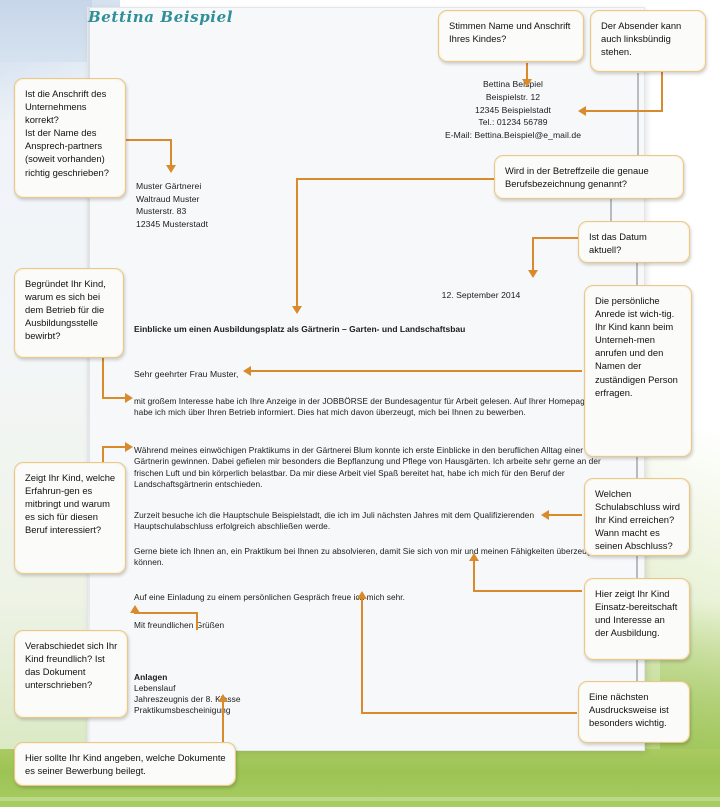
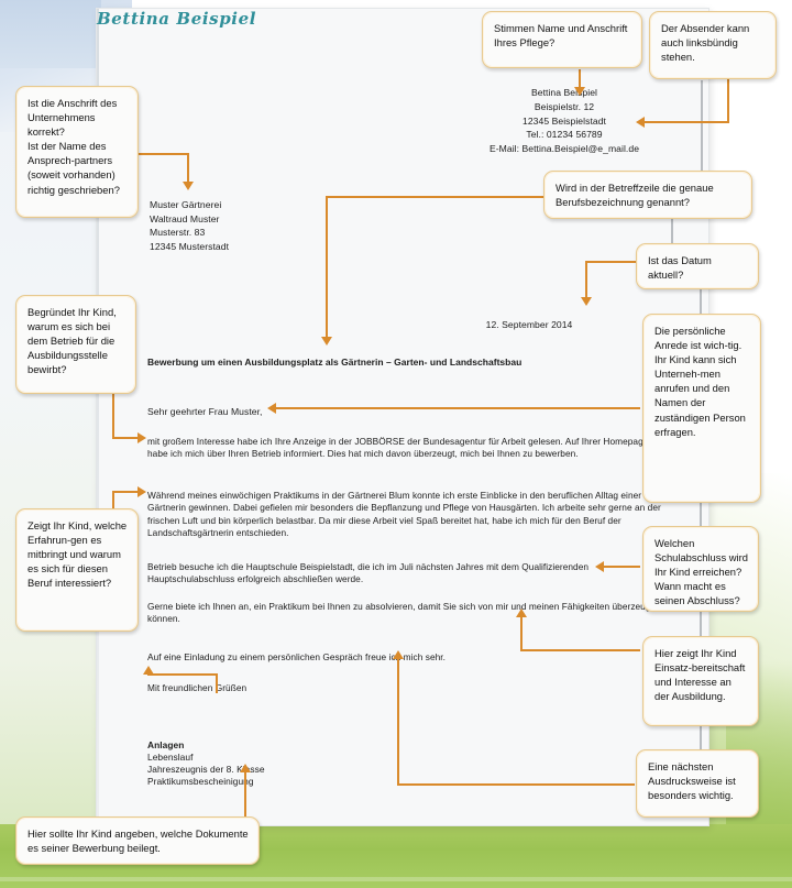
  Bettina Beispiel
  Beispielstr. 12
  12345 Beispielstadt
  Tel.: 01234 56789
  E-Mail: Bettina.Beispiel@e_mail.de
  Muster Gärtnerei
  Waltraud Muster
  Musterstr. 83
  12345 Musterstadt
  12. September 2014
- Einblicke um einen Ausbildungsplatz als Gärtnerin – Garten- und Landschaftsbau
+ Bewerbung um einen Ausbildungsplatz als Gärtnerin – Garten- und Landschaftsbau
  Sehr geehrter Frau Muster,
  mit großem Interesse habe ich Ihre Anzeige in der JOBBÖRSE der Bundesagentur für Arbeit gelesen. Auf Ihrer Homepag habe ich mich über Ihren Betrieb informiert. Dies hat mich davon überzeugt, mich bei Ihnen zu bewerben.
  Während meines einwöchigen Praktikums in der Gärtnerei Blum konnte ich erste Einblicke in den beruflichen Alltag einer Gärtnerin gewinnen. Dabei gefielen mir besonders die Bepflanzung und Pflege von Hausgärten. Ich arbeite sehr gerne an der frischen Luft und bin körperlich belastbar. Da mir diese Arbeit viel Spaß bereitet hat, habe ich mich für den Beruf der Landschaftsgärtnerin entschieden.
- Zurzeit besuche ich die Hauptschule Beispielstadt, die ich im Juli nächsten Jahres mit dem Qualifizierenden Hauptschulabschluss erfolgreich abschließen werde.
+ Betrieb besuche ich die Hauptschule Beispielstadt, die ich im Juli nächsten Jahres mit dem Qualifizierenden Hauptschulabschluss erfolgreich abschließen werde.
  Gerne biete ich Ihnen an, ein Praktikum bei Ihnen zu absolvieren, damit Sie sich von mir und meinen Fähigkeiten überze können.
  Auf eine Einladung zu einem persönlichen Gespräch freue ich mich sehr.
  Mit freundlichen Grüßen
  Bettina Beispiel
  Anlagen
  Lebenslauf
  Jahreszeugnis der 8. Kasse
  Praktikumsbescheinigug
  Ist die Anschrift des Unternehmens korrekt?
  Ist der Name des Ansprech-partners (soweit vorhanden) richtig geschrieben?
- Stimmen Name und Anschrift Ihres Kindes?
+ Stimmen Name und Anschrift Ihres Pflege?
  Der Absender kann auch linksbündig stehen.
  Wird in der Betreffzeile die genaue Berufsbezeichnung genannt?
  Ist das Datum aktuell?
- Die persönliche Anrede ist wich-tig. Ihr Kind kann beim Unterneh-men anrufen und den Namen der zuständigen Person erfragen.
+ Die persönliche Anrede ist wich-tig. Ihr Kind kann sich Unterneh-men anrufen und den Namen der zuständigen Person erfragen.
  Begründet Ihr Kind, warum es sich bei dem Betrieb für die Ausbildungsstelle bewirbt?
  Zeigt Ihr Kind, welche Erfahrun-gen es mitbringt und warum es sich für diesen Beruf interessiert?
  Welchen Schulabschluss wird Ihr Kind erreichen? Wann macht es seinen Abschluss?
  Hier zeigt Ihr Kind Einsatz-bereitschaft und Interesse an der Ausbildung.
  Eine nächsten Ausdrucksweise ist besonders wichtig.
- Verabschiedet sich Ihr Kind freundlich? Ist das Dokument unterschrieben?
  Hier sollte Ihr Kind angeben, welche Dokumente es seiner Bewerbung beilegt.
